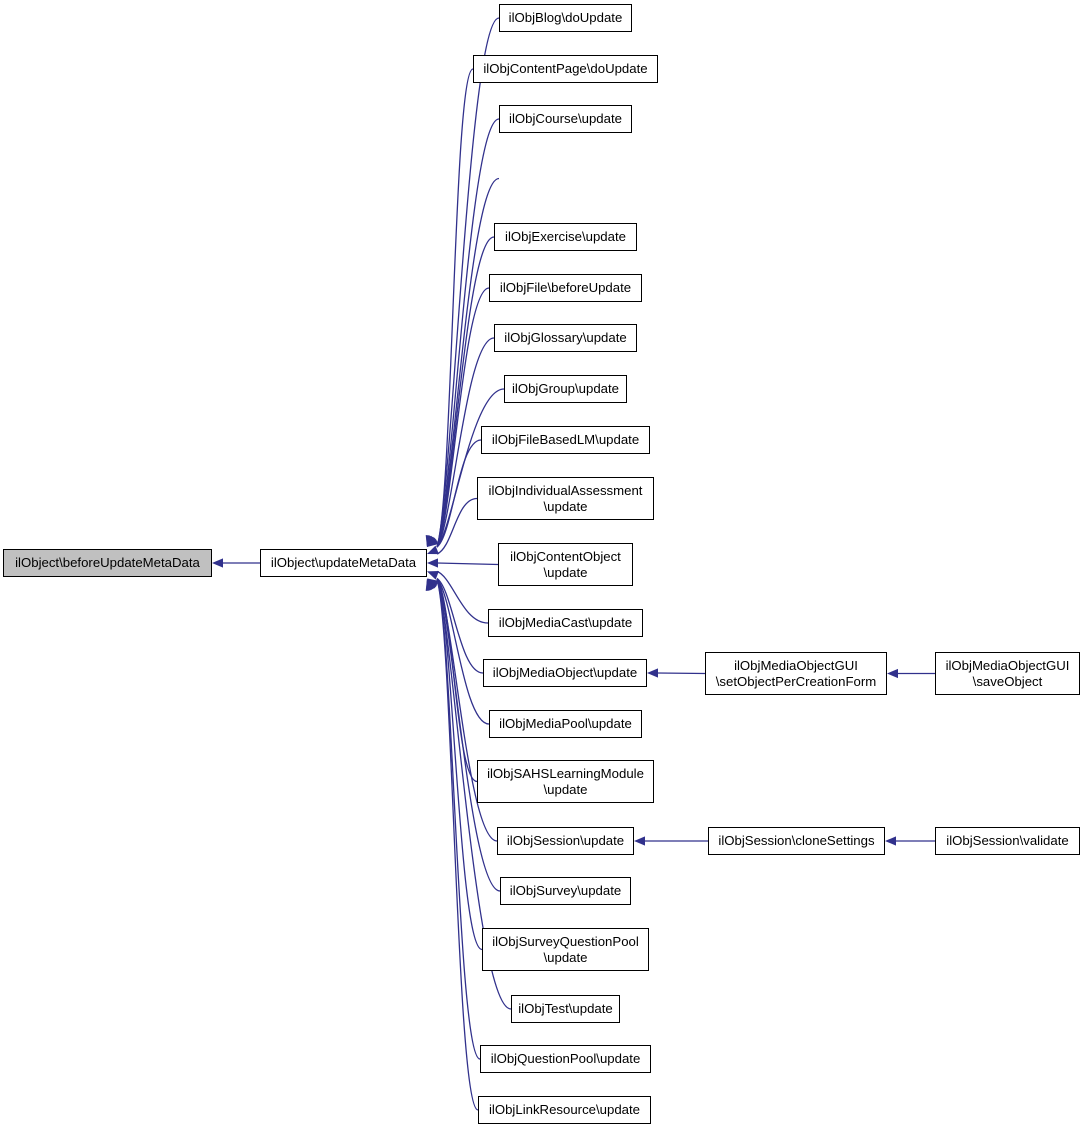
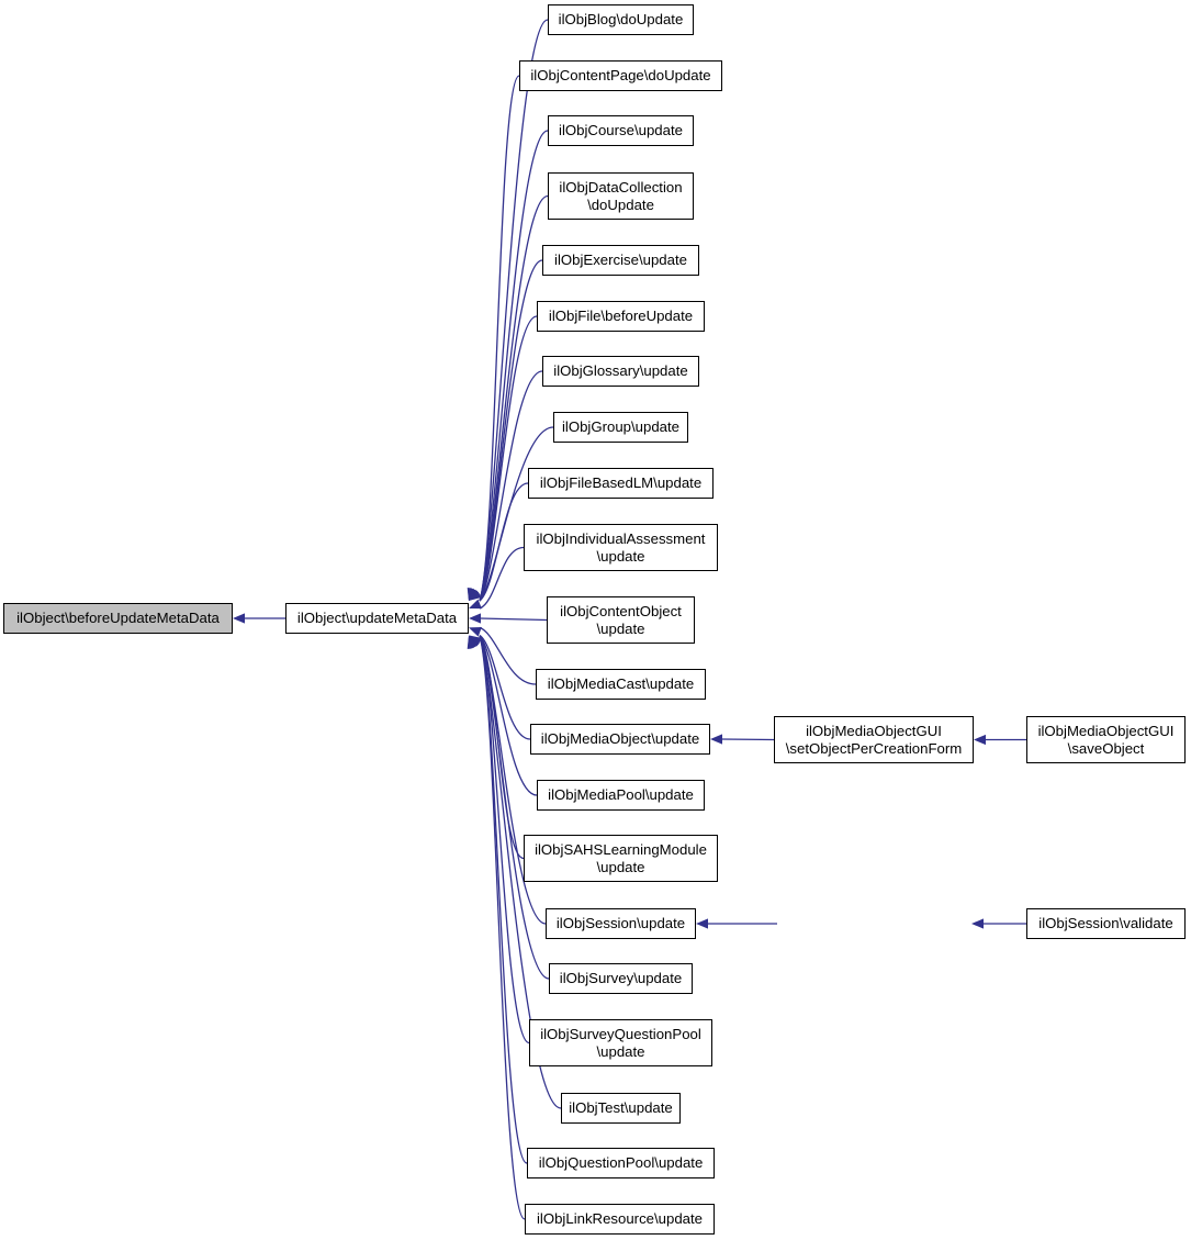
  ilObject\beforeUpdateMetaData
  ilObject\updateMetaData
  ilObjBlog\doUpdate
  ilObjContentPage\doUpdate
  ilObjCourse\update
+ ilObjDataCollection
+ \doUpdate
  ilObjExercise\update
  ilObjFile\beforeUpdate
  ilObjGlossary\update
  ilObjGroup\update
  ilObjFileBasedLM\update
  ilObjIndividualAssessment
  \update
  ilObjContentObject
  \update
  ilObjMediaCast\update
  ilObjMediaObject\update
  ilObjMediaPool\update
  ilObjSAHSLearningModule
  \update
  ilObjSession\update
  ilObjSurvey\update
  ilObjSurveyQuestionPool
  \update
  ilObjTest\update
  ilObjQuestionPool\update
  ilObjLinkResource\update
  ilObjMediaObjectGUI
  \setObjectPerCreationForm
  ilObjMediaObjectGUI
  \saveObject
- ilObjSession\cloneSettings
  ilObjSession\validate
